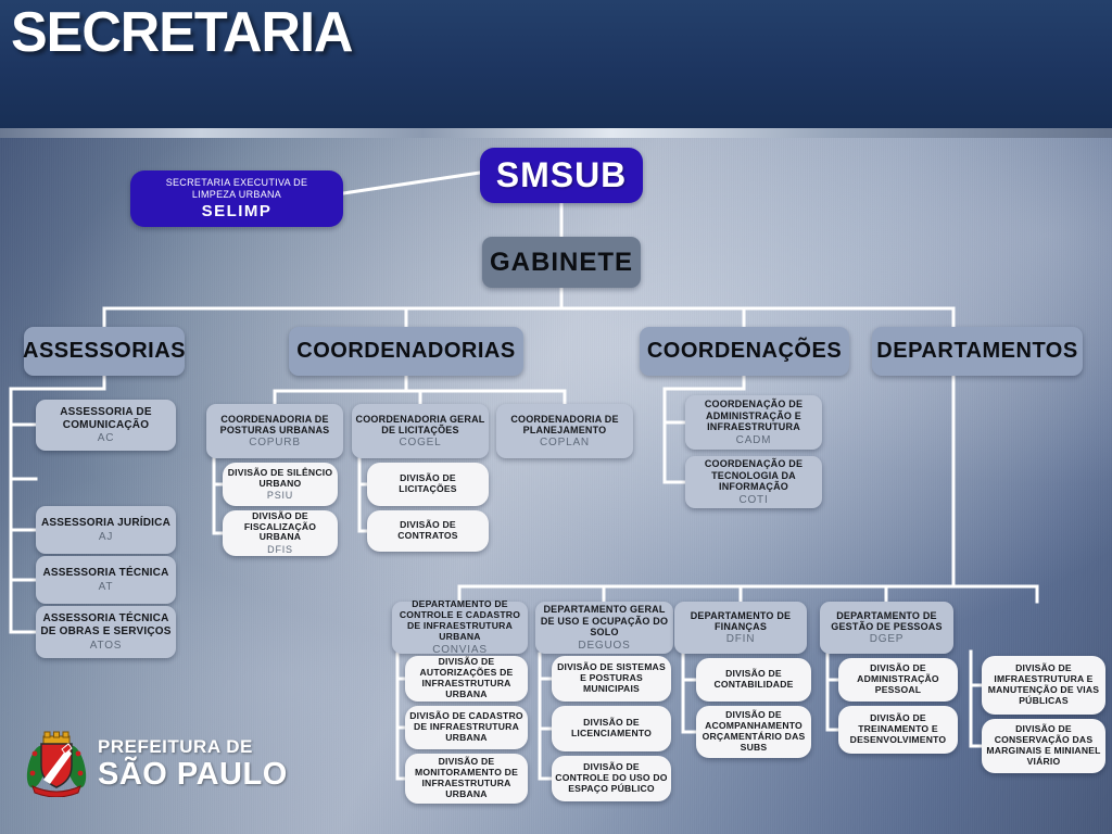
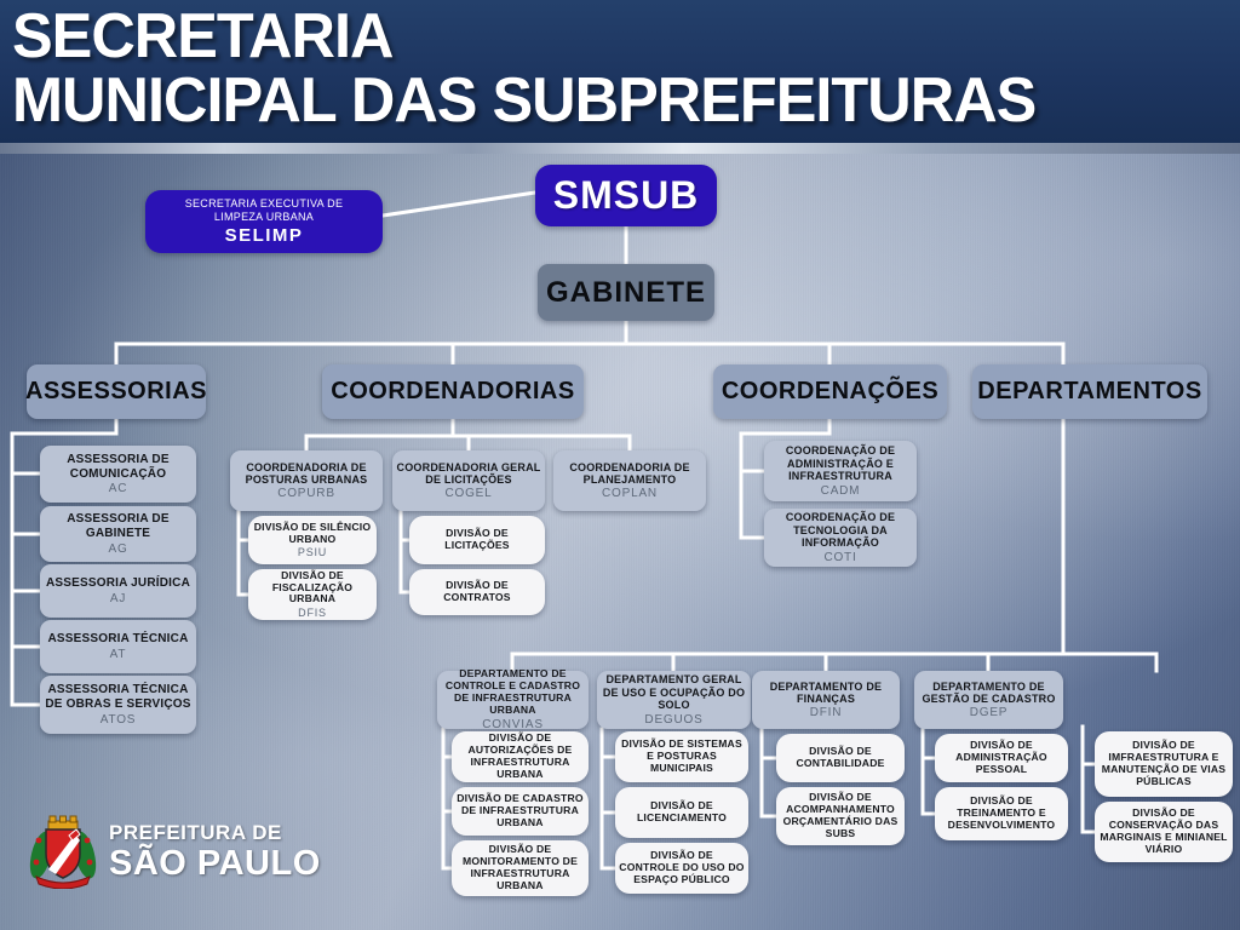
  SECRETARIA
+ MUNICIPAL DAS SUBPREFEITURAS
  SECRETARIA EXECUTIVA DE LIMPEZA URBANA
  SELIMP
  SMSUB
  GABINETE
  ASSESSORIAS
  COORDENADORIAS
  COORDENAÇÕES
  DEPARTAMENTOS
  ASSESSORIA DE COMUNICAÇÃO
  AC
+ ASSESSORIA DE GABINETE
+ AG
  ASSESSORIA JURÍDICA
  AJ
  ASSESSORIA TÉCNICA
  AT
  ASSESSORIA TÉCNICA DE OBRAS E SERVIÇOS
  ATOS
  COORDENADORIA DE POSTURAS URBANAS
  COPURB
  COORDENADORIA GERAL DE LICITAÇÕES
  COGEL
  COORDENADORIA DE PLANEJAMENTO
  COPLAN
  DIVISÃO DE SILÊNCIO URBANO
  PSIU
  DIVISÃO DE FISCALIZAÇÃO URBANA
  DFIS
  DIVISÃO DE LICITAÇÕES
  DIVISÃO DE CONTRATOS
  COORDENAÇÃO DE ADMINISTRAÇÃO E INFRAESTRUTURA
  CADM
  COORDENAÇÃO DE TECNOLOGIA DA INFORMAÇÃO
  COTI
  DEPARTAMENTO DE CONTROLE E CADASTRO DE INFRAESTRUTURA URBANA
  CONVIAS
  DEPARTAMENTO GERAL DE USO E OCUPAÇÃO DO SOLO
  DEGUOS
  DEPARTAMENTO DE FINANÇAS
  DFIN
- DEPARTAMENTO DE GESTÃO DE PESSOAS
+ DEPARTAMENTO DE GESTÃO DE CADASTRO
  DGEP
  DIVISÃO DE AUTORIZAÇÕES DE INFRAESTRUTURA URBANA
  DIVISÃO DE CADASTRO DE INFRAESTRUTURA URBANA
  DIVISÃO DE MONITORAMENTO DE INFRAESTRUTURA URBANA
  DIVISÃO DE SISTEMAS E POSTURAS MUNICIPAIS
  DIVISÃO DE LICENCIAMENTO
  DIVISÃO DE CONTROLE DO USO DO ESPAÇO PÚBLICO
  DIVISÃO DE CONTABILIDADE
  DIVISÃO DE ACOMPANHAMENTO ORÇAMENTÁRIO DAS SUBS
  DIVISÃO DE ADMINISTRAÇÃO PESSOAL
  DIVISÃO DE TREINAMENTO E DESENVOLVIMENTO
  DIVISÃO DE IMFRAESTRUTURA E MANUTENÇÃO DE VIAS PÚBLICAS
  DIVISÃO DE CONSERVAÇÃO DAS MARGINAIS E MINIANEL VIÁRIO
  PREFEITURA DE
  SÃO PAULO
